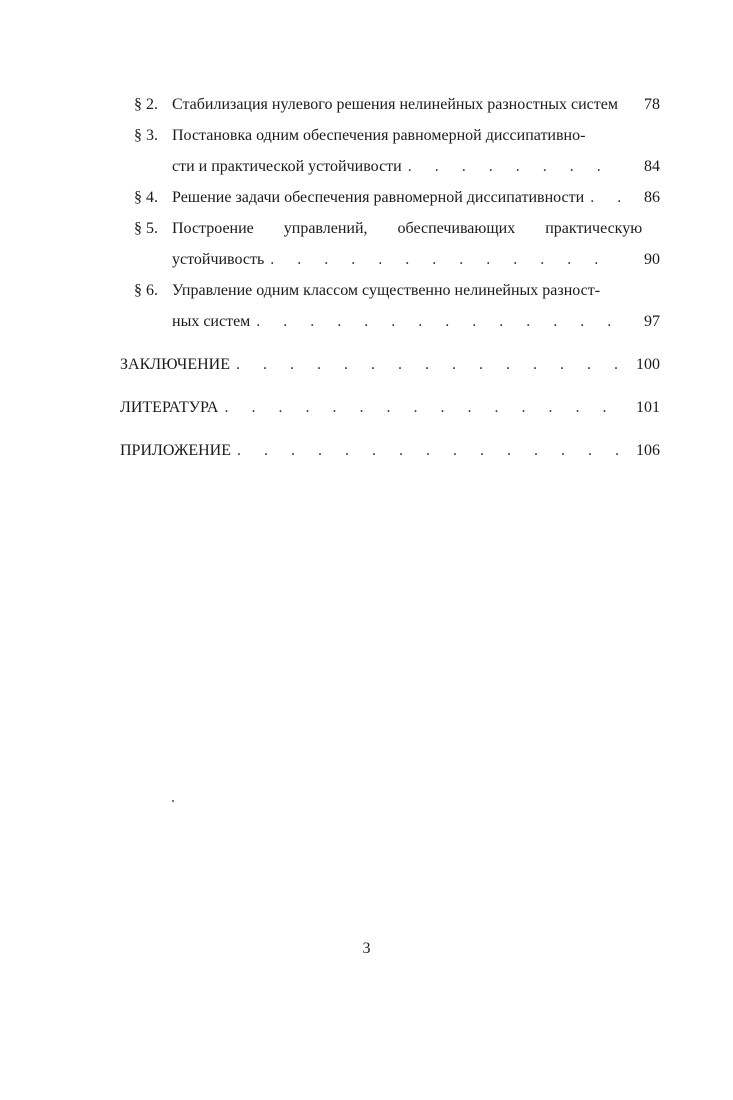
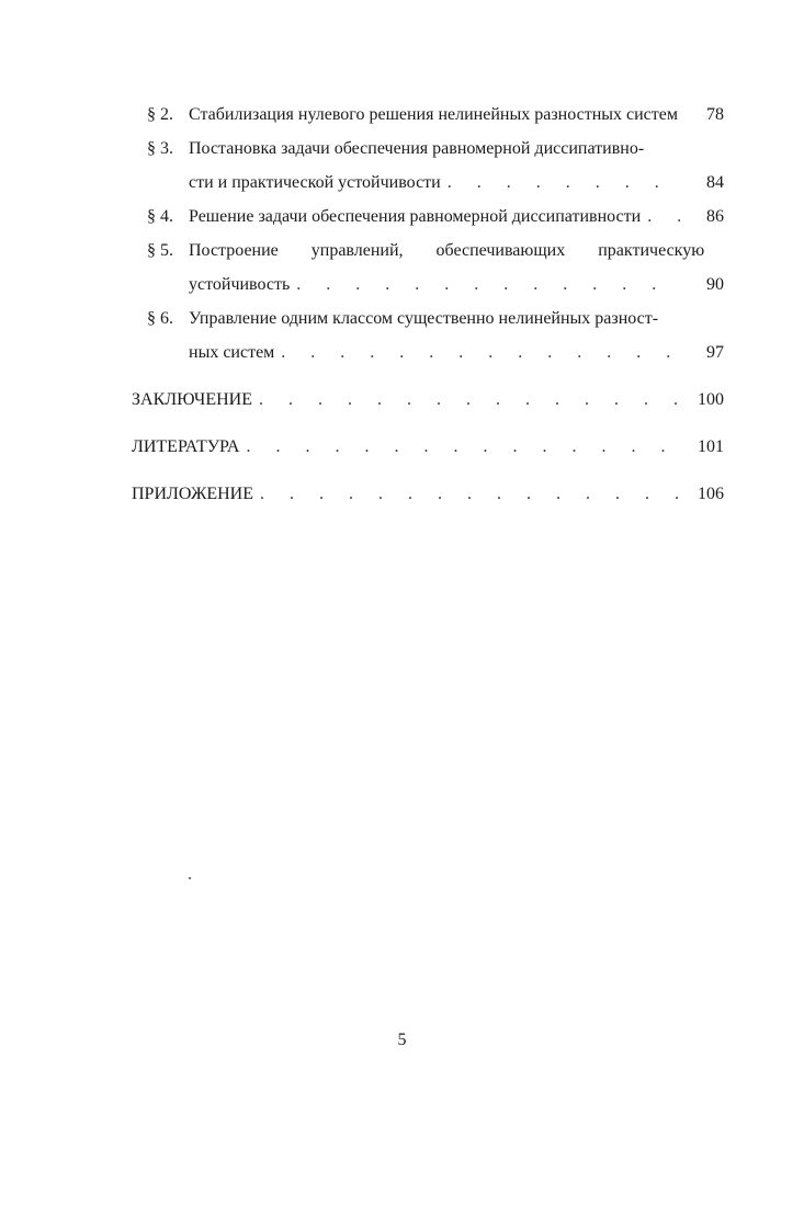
  § 2.
  Стабилизация нулевого решения нелинейных разностных систем
  78
  § 3.
- Постановка одним обеспечения равномерной диссипативно-
+ Постановка задачи обеспечения равномерной диссипативно-
  сти и практической устойчивости
  84
  § 4.
  Решение задачи обеспечения равномерной диссипативности
  86
  § 5.
  Построение управлений, обеспечивающих практическую
  устойчивость
  90
  § 6.
  Управление одним классом существенно нелинейных разност-
  ных систем
  97
  ЗАКЛЮЧЕНИЕ
  100
  ЛИТЕРАТУРА
  101
  ПРИЛОЖЕНИЕ
  106
- 3
+ 5
